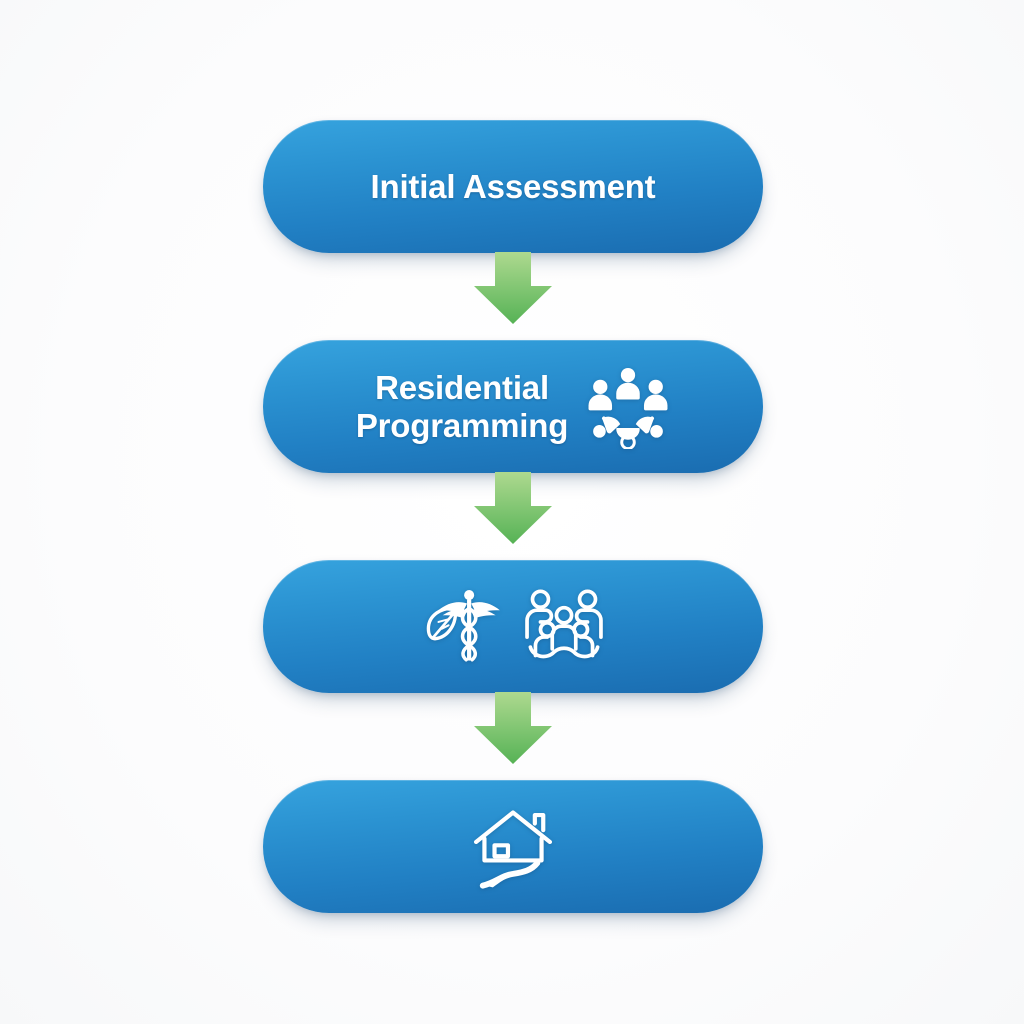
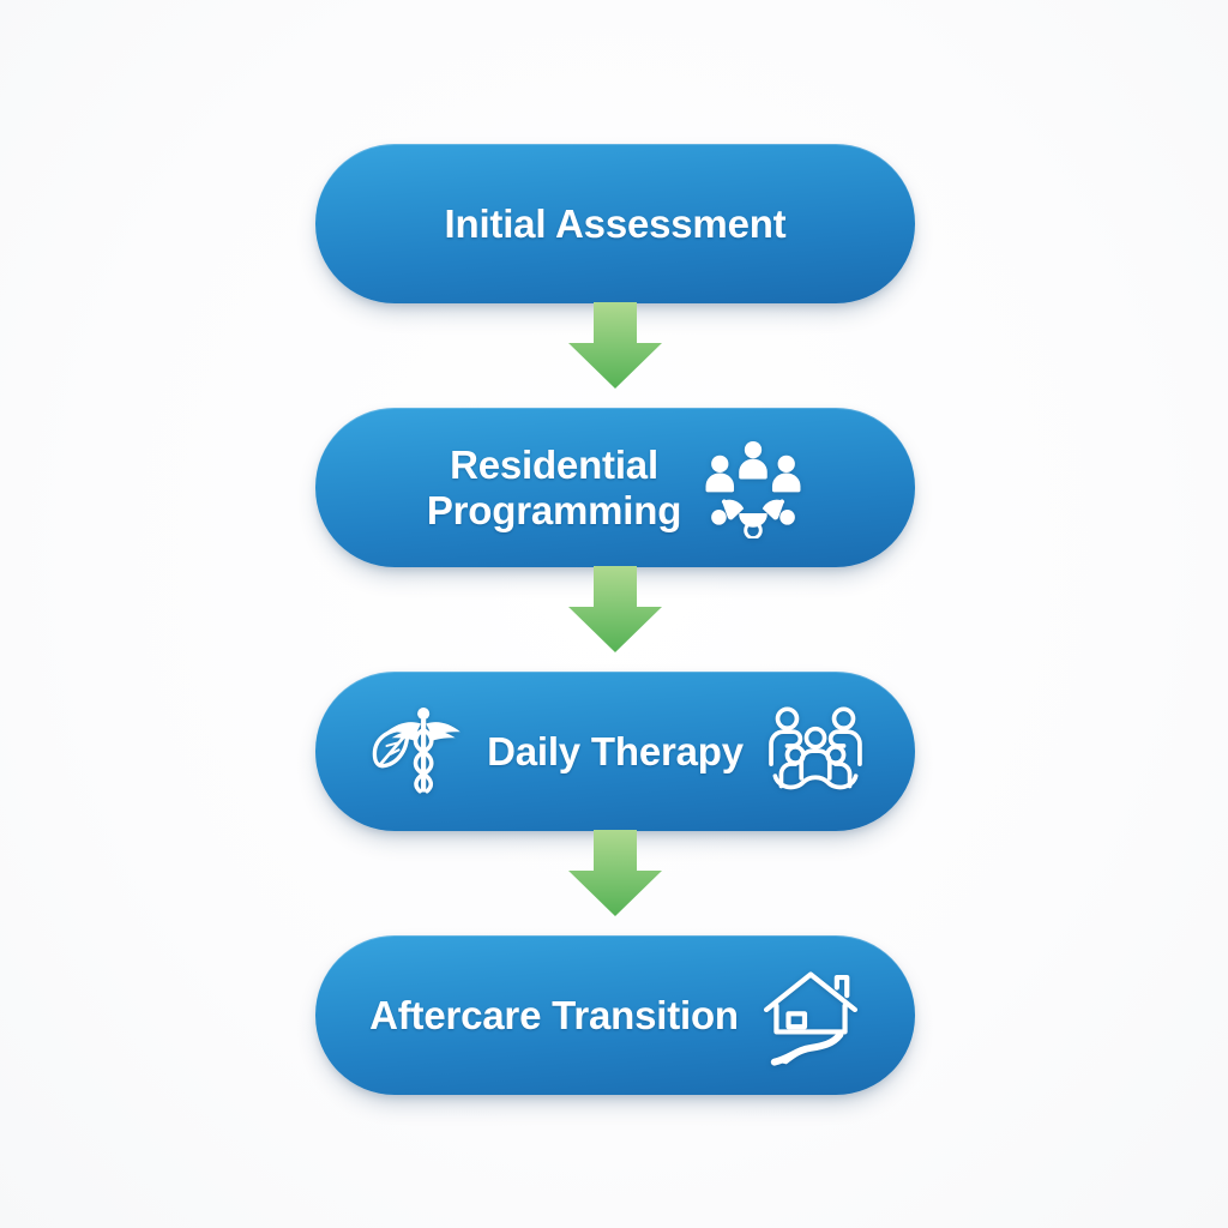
  Initial Assessment
  Residential
  Programming
+ Daily Therapy
+ Aftercare Transition
